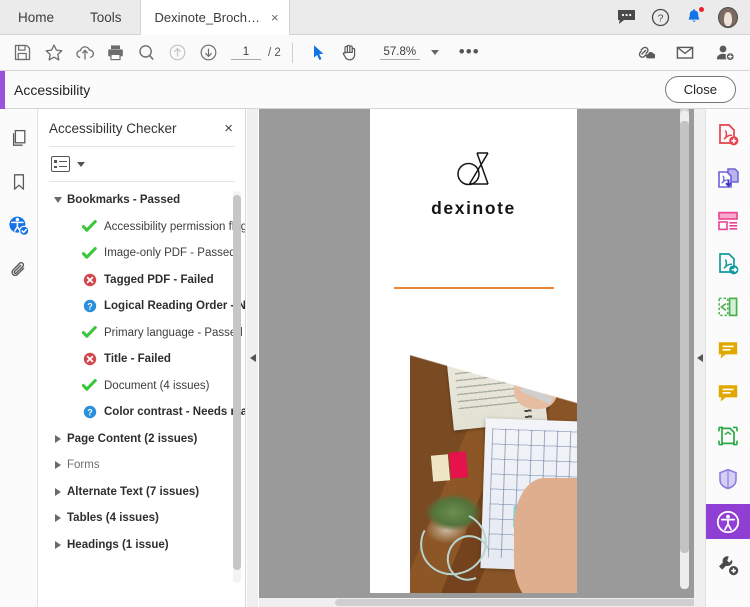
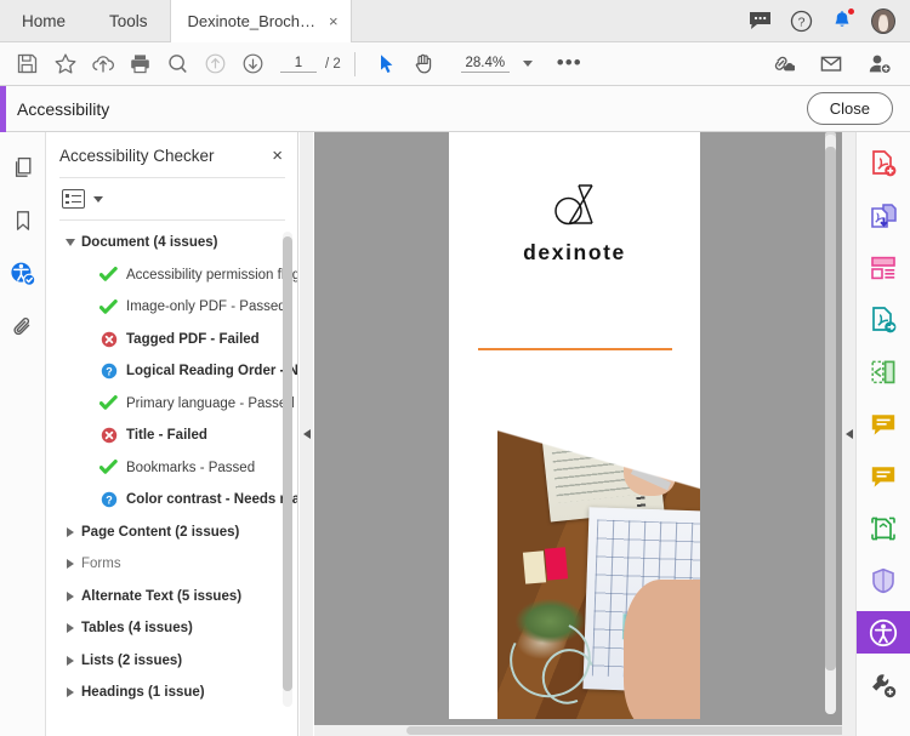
  Home
  Tools
  Dexinote_Brochur.
  ×
  ?
  1
  / 2
- 57.8%
+ 28.4%
  •••
  Accessibility
  Close
  Accessibility Checker
  ×
- Bookmarks - Passed
+ Document (4 issues)
  Accessibility permission fg
  Image-only PDF - Passe
  Tagged PDF - Failed
  ?
  Logical Reading Order N
  Primary language - Pass
  Title - Failed
- Document (4 issues)
+ Bookmarks - Passed
  ?
  Color contrast - Needsa
  Page Content (2 issues)
  Forms
- Alternate Text (7 issues)
+ Alternate Text (5 issues)
  Tables (4 issues)
+ Lists (2 issues)
  Headings (1 issue)
  dexinote
